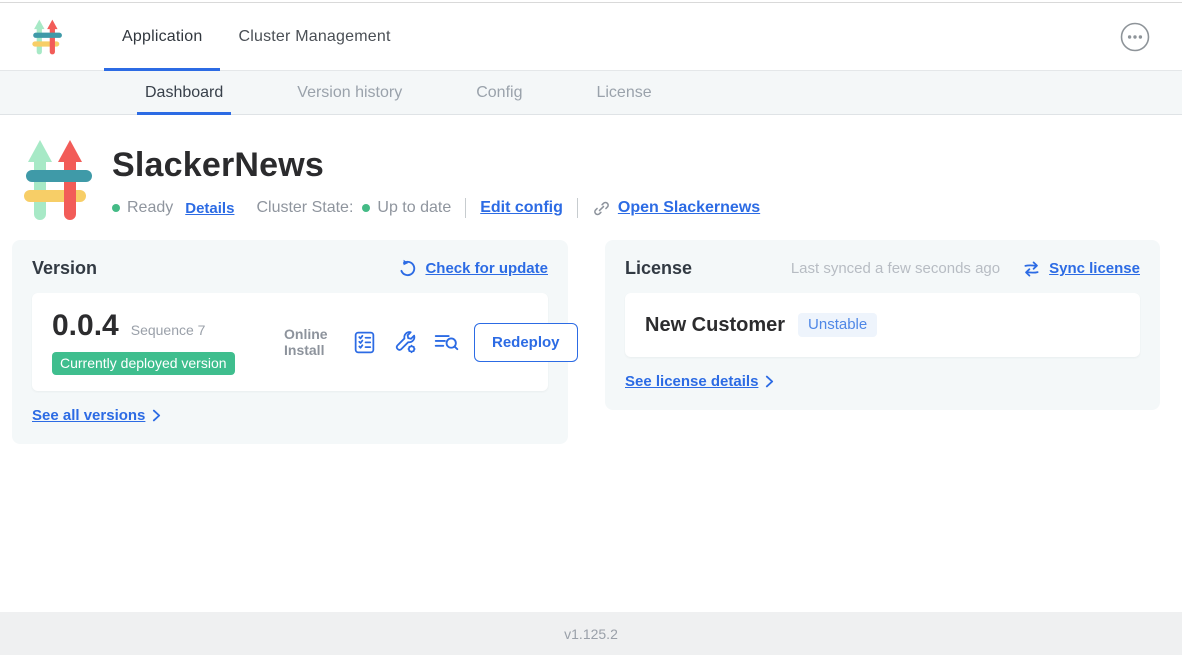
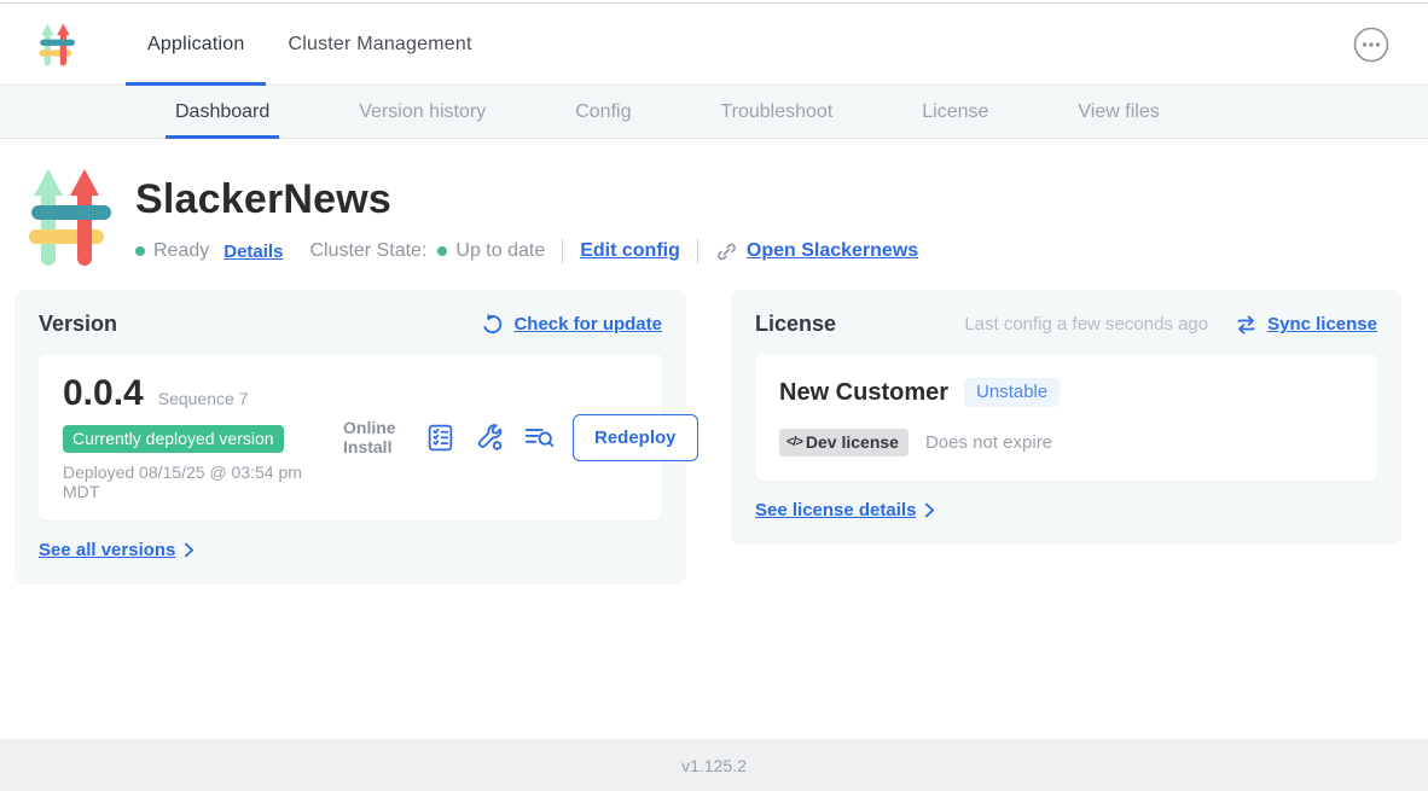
  Application
  Cluster Management
  Dashboard
  Version history
  Config
+ Troubleshoot
  License
+ View files
  SlackerNews
  Ready
  Details
  Cluster State:
  Up to date
  Edit config
  Open Slackernews
  Version
  Check for update
  0.0.4
  Sequence 7
  Currently deployed version
+ Deployed 08/15/25 @ 03:54 pm MDT
  Online Install
  Redeploy
  See all versions
  License
- Last synced a few seconds ago
+ Last config a few seconds ago
  Sync license
  New Customer
  Unstable
+ </>
+ Dev license
+ Does not expire
  See license details
  v1.125.2
